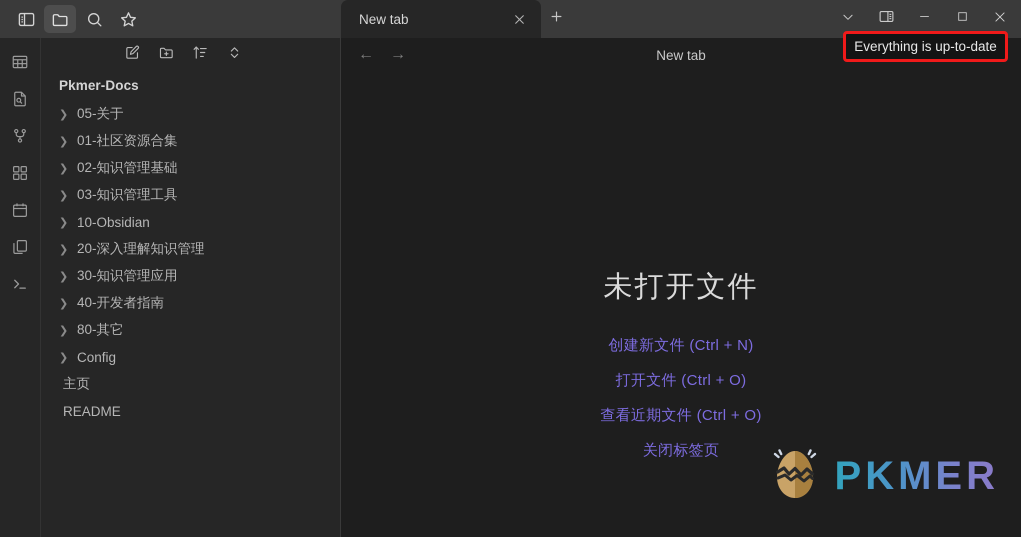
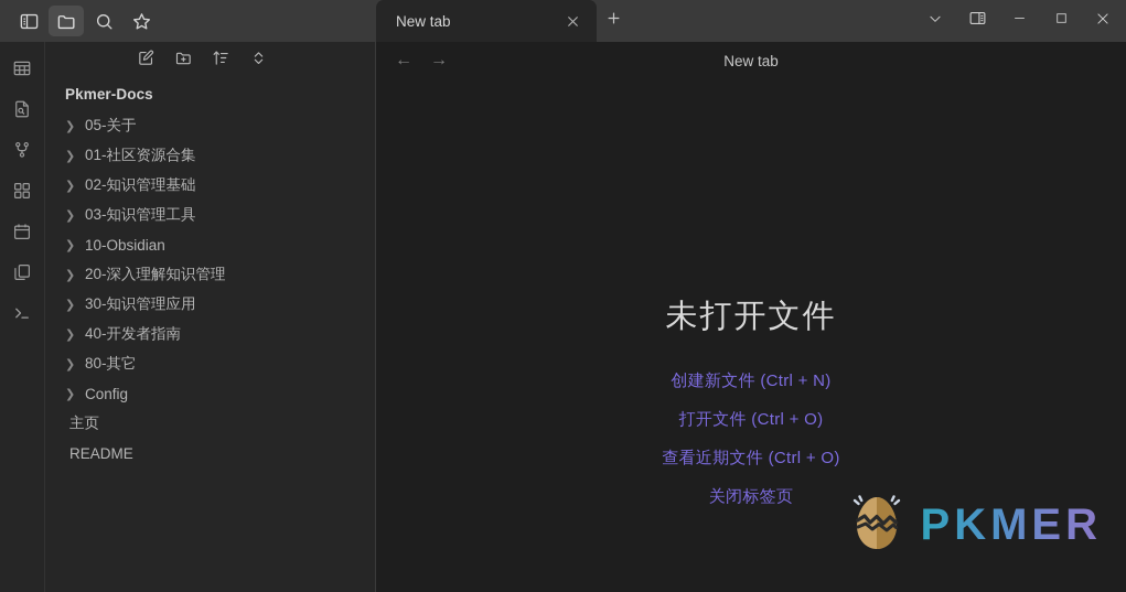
  Pkmer-Docs
  ❯
  05-关于
  ❯
  01-社区资源合集
  ❯
  02-知识管理基础
  ❯
  03-知识管理工具
  ❯
  10-Obsidian
  ❯
  20-深入理解知识管理
  ❯
  30-知识管理应用
  ❯
  40-开发者指南
  ❯
  80-其它
  ❯
  Config
  主页
  README
  New tab
  ←
  →
  New tab
  未打开文件
  创建新文件 (Ctrl + N)
  打开文件 (Ctrl + O)
  查看近期文件 (Ctrl + O)
  关闭标签页
  PKMER
- Everything is up-to-date
